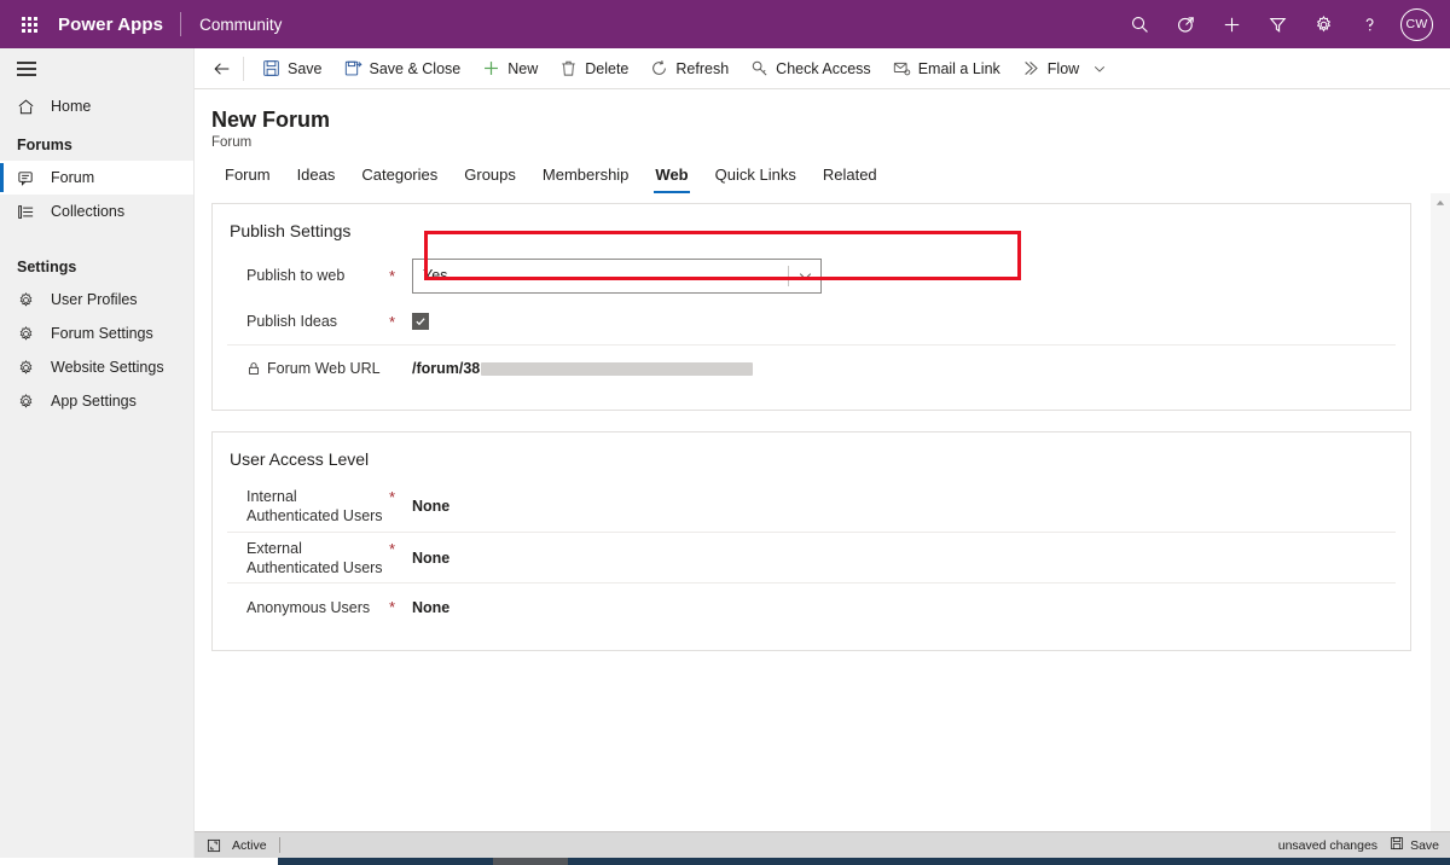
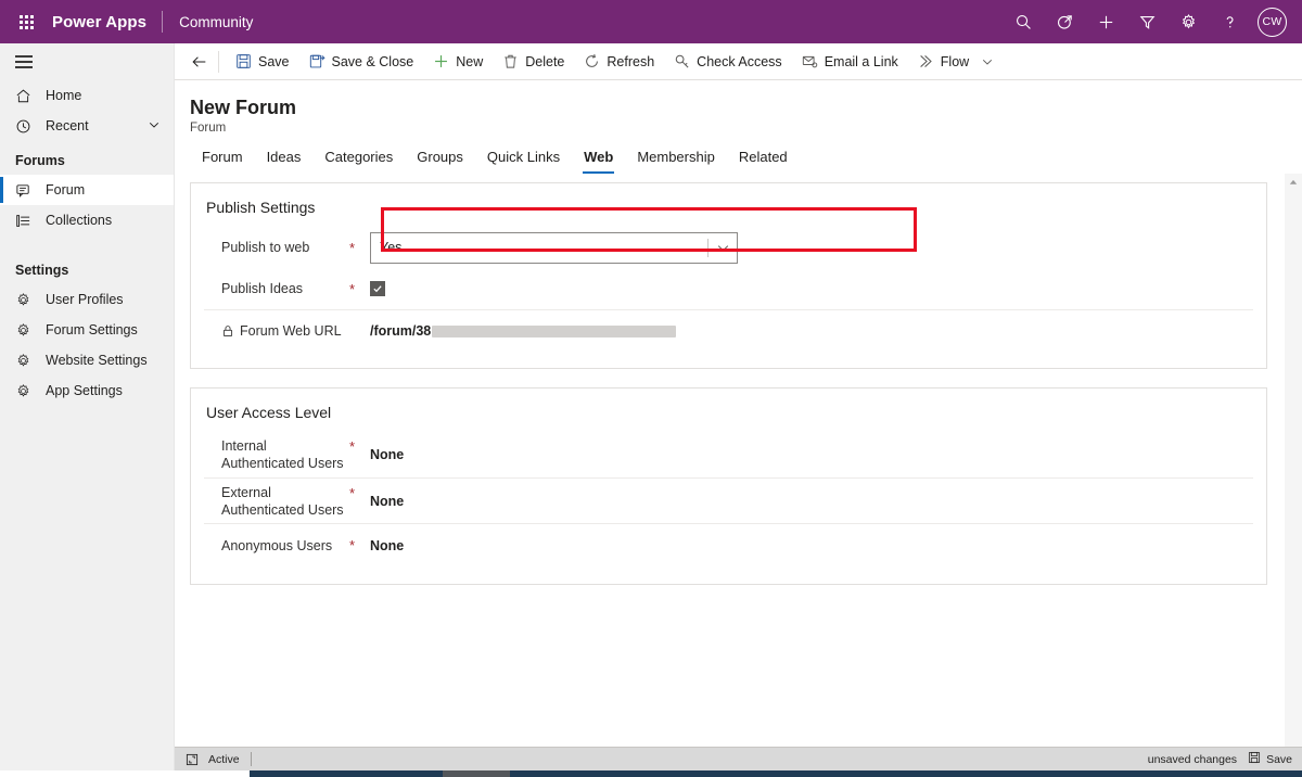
  Power Apps
  Community
  CW
  Home
+ Recent
  Forums
  Forum
  Collections
  Settings
  User Profiles
  Forum Settings
  Website Settings
  App Settings
  Save
  Save & Close
  New
  Delete
  Refresh
  Check Access
  Email a Link
  Flow
  New Forum
  Forum
  Forum
  Ideas
  Categories
  Groups
- Membership
+ Quick Links
  Web
- Quick Links
+ Membership
  Related
  Publish Settings
  Publish to web
  *
  Yes
  Publish Ideas
  *
  Forum Web URL
  /forum/38
  User Access Level
  Internal Authenticated Users
  *
  None
  External Authenticated Users
  *
  None
  Anonymous Users
  *
  None
  Active
  unsaved changes
  Save
